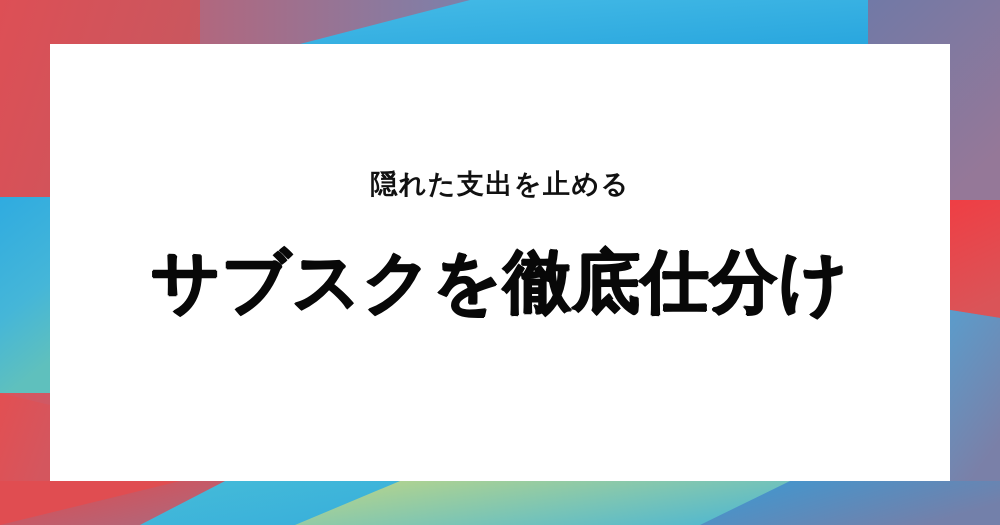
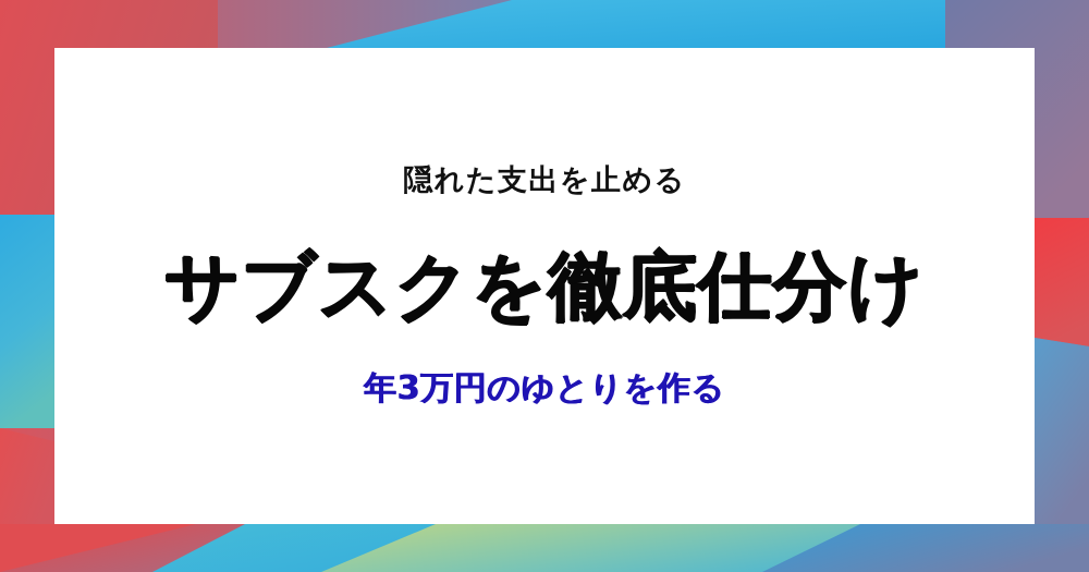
  隠れた支出を止める
  サブスクを徹底仕分け
+ 年3万円のゆとりを作る
